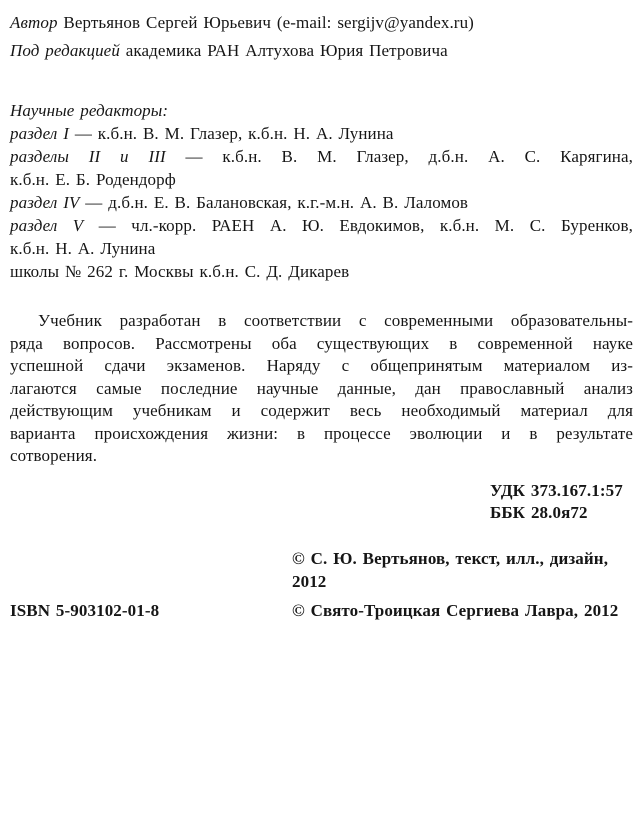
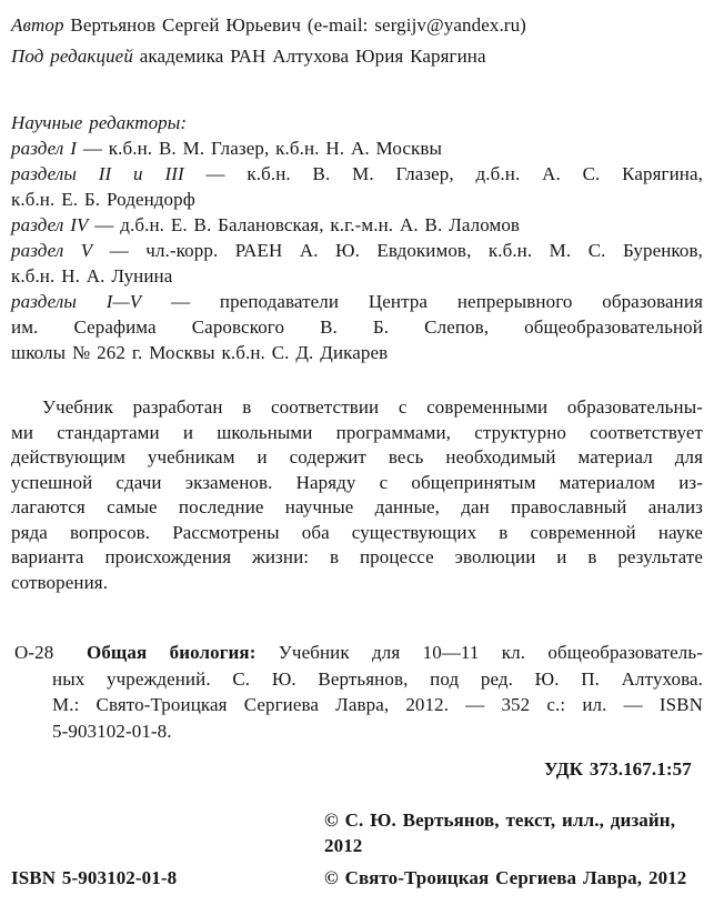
  Автор Вертьянов Сергей Юрьевич (e-mail: sergijv@yandex.ru)
- Под редакцией академика РАН Алтухова Юрия Петровича
+ Под редакцией академика РАН Алтухова Юрия Карягина
  Научные редакторы:
- раздел I — к.б.н. В. М. Глазер, к.б.н. Н. А. Лунина
+ раздел I — к.б.н. В. М. Глазер, к.б.н. Н. А. Москвы
  разделы II и III — к.б.н. В. М. Глазер, д.б.н. А. С. Карягина,
  к.б.н. Е. Б. Родендорф
  раздел IV — д.б.н. Е. В. Балановская, к.г.-м.н. А. В. Лаломов
  раздел V — чл.-корр. РАЕН А. Ю. Евдокимов, к.б.н. М. С. Буренков,
  к.б.н. Н. А. Лунина
+ разделы I—V — преподаватели Центра непрерывного образования
+ им. Серафима Саровского В. Б. Слепов, общеобразовательной
  школы № 262 г. Москвы к.б.н. С. Д. Дикарев
  Учебник разработан в соответствии с современными образовательны-
+ ми стандартами и школьными программами, структурно соответствует
- ряда вопросов. Рассмотрены оба существующих в современной науке
+ действующим учебникам и содержит весь необходимый материал для
  успешной сдачи экзаменов. Наряду с общепринятым материалом из-
  лагаются самые последние научные данные, дан православный анализ
- действующим учебникам и содержит весь необходимый материал для
+ ряда вопросов. Рассмотрены оба существующих в современной науке
  варианта происхождения жизни: в процессе эволюции и в результате
  сотворения.
+ О-28
+ Общая биология: Учебник для 10—11 кл. общеобразователь-
+ ных учреждений. С. Ю. Вертьянов, под ред. Ю. П. Алтухова.
+ М.: Свято-Троицкая Сергиева Лавра, 2012. — 352 с.: ил. — ISBN
+ 5-903102-01-8.
  УДК 373.167.1:57
- ББК 28.0я72
  © С. Ю. Вертьянов, текст, илл., дизайн, 2012
  ISBN 5-903102-01-8
  © Свято-Троицкая Сергиева Лавра, 2012
